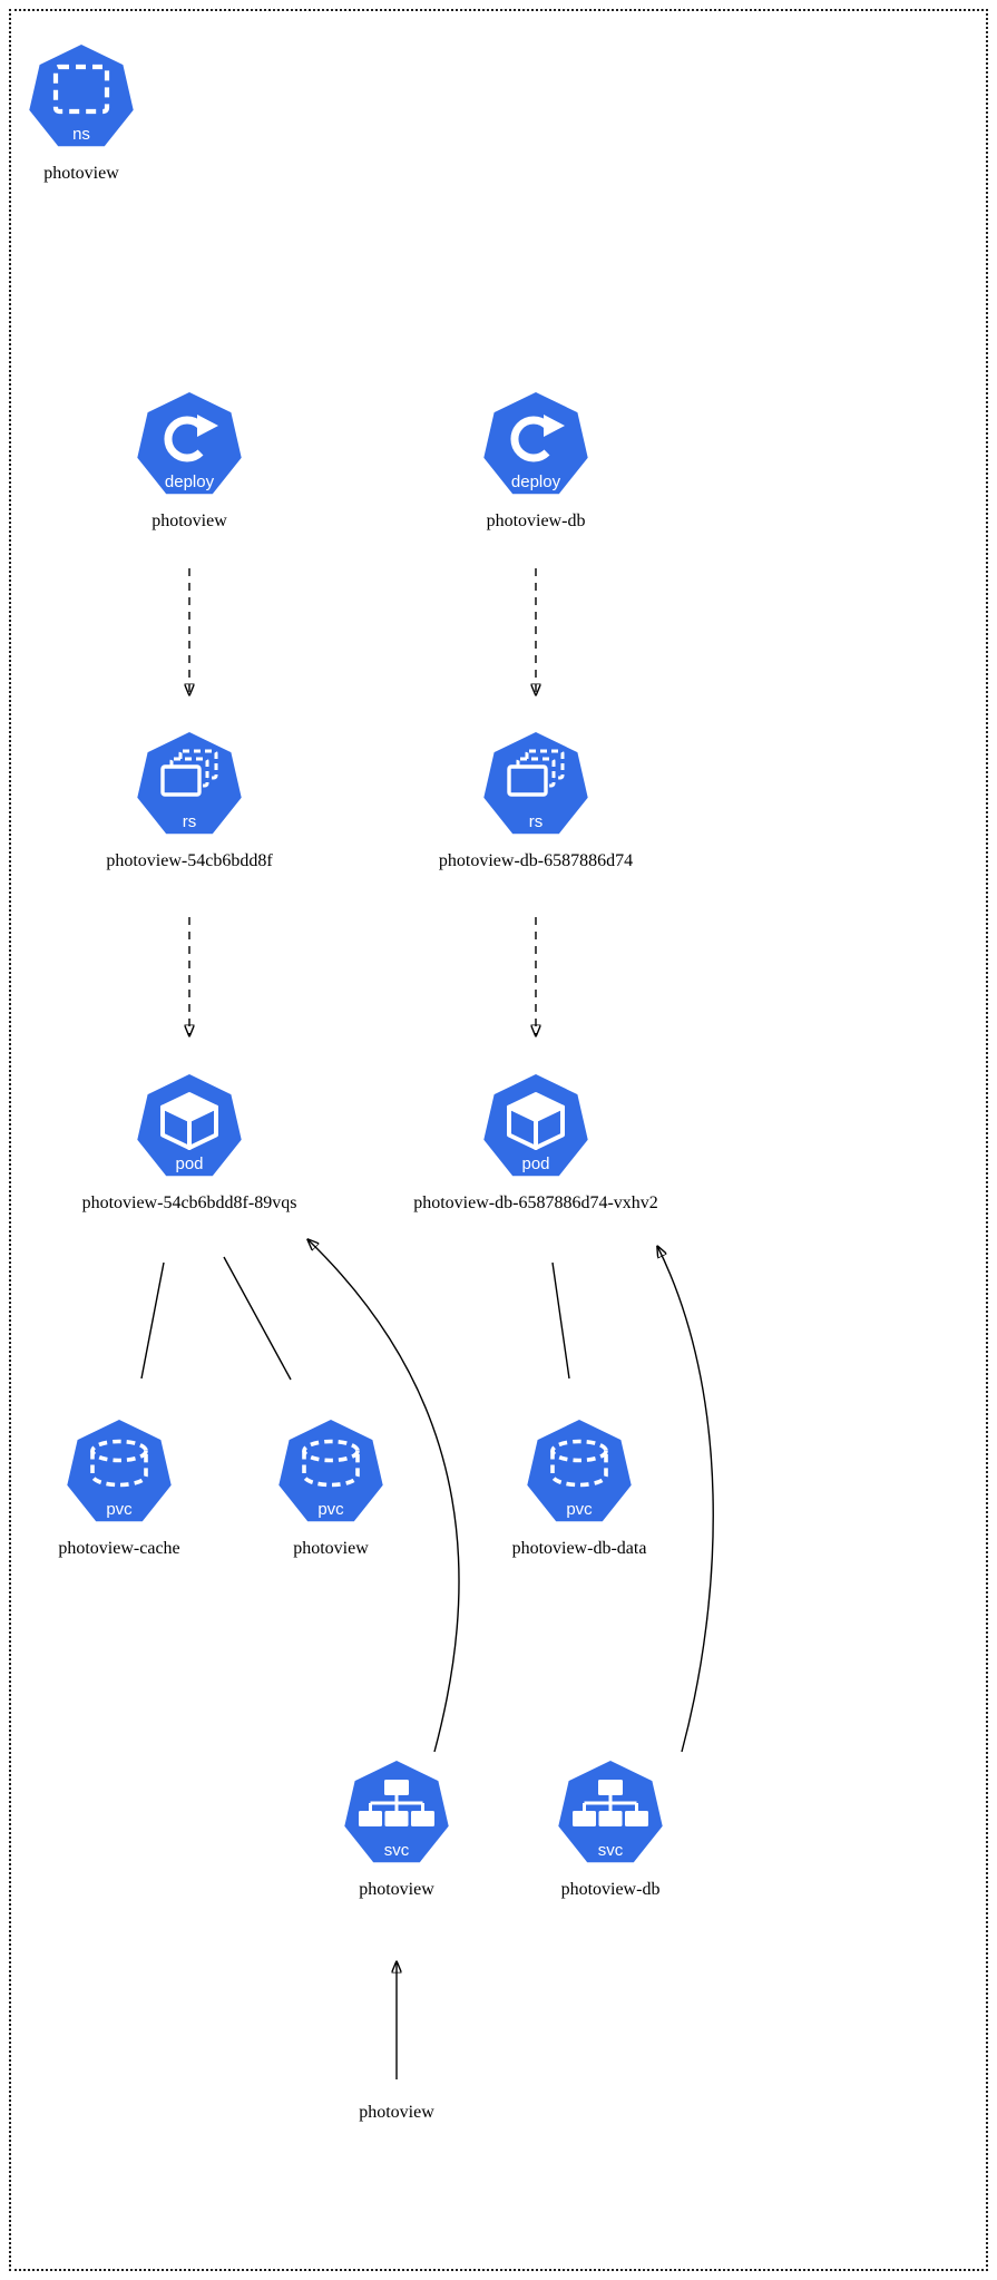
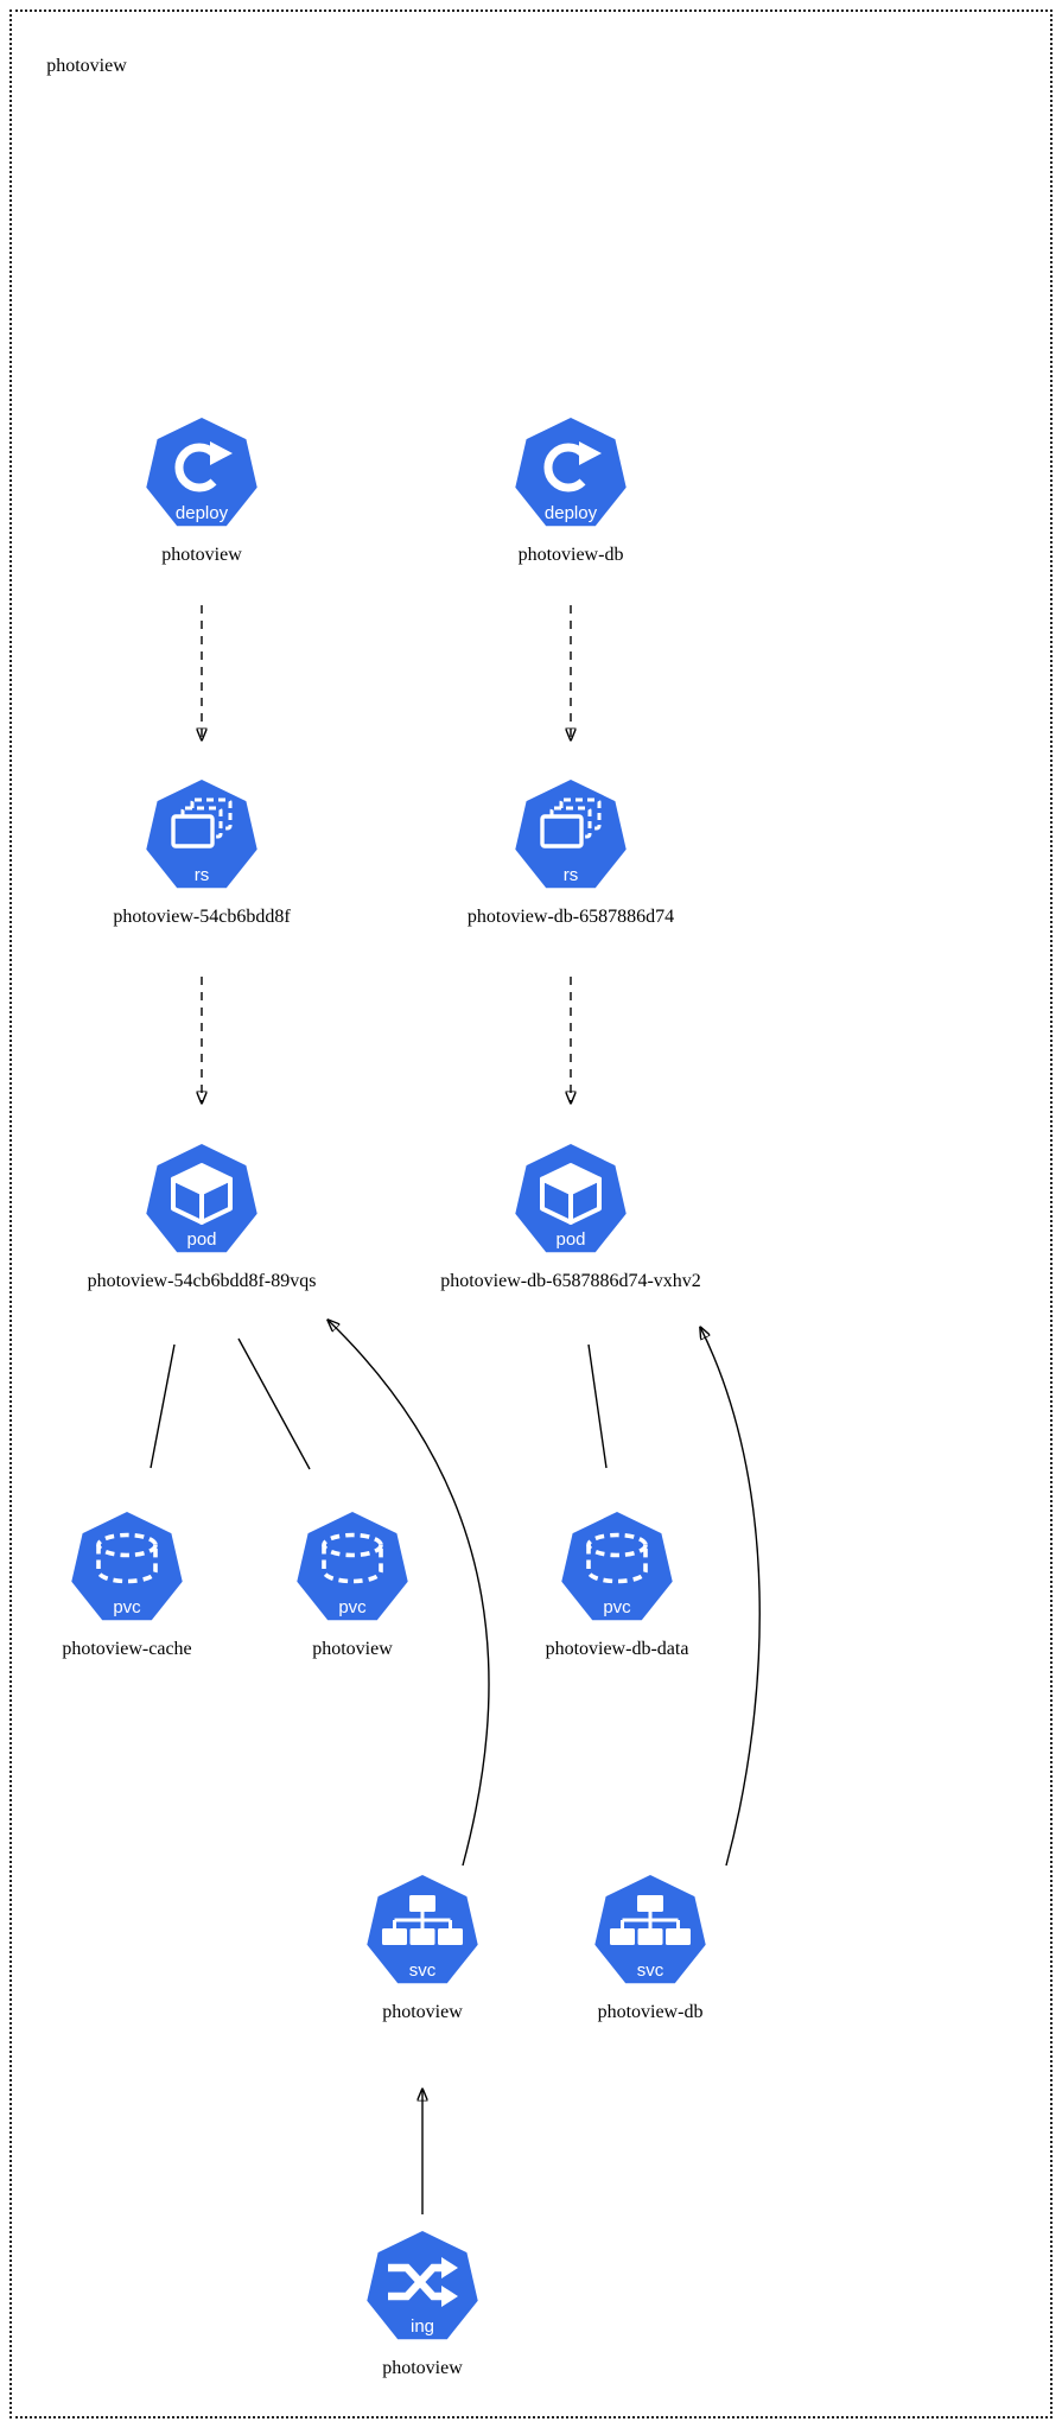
- ns
  photoview
  deploy
  photoview
  deploy
  photoview-db
  rs
  photoview-54cb6bdd8f
  rs
  photoview-db-6587886d74
  pod
  photoview-54cb6bdd8f-89vqs
  pod
  photoview-db-6587886d74-vxhv2
  pvc
  photoview-cache
  pvc
  photoview
  pvc
  photoview-db-data
  svc
  photoview
  svc
  photoview-db
+ ing
  photoview
